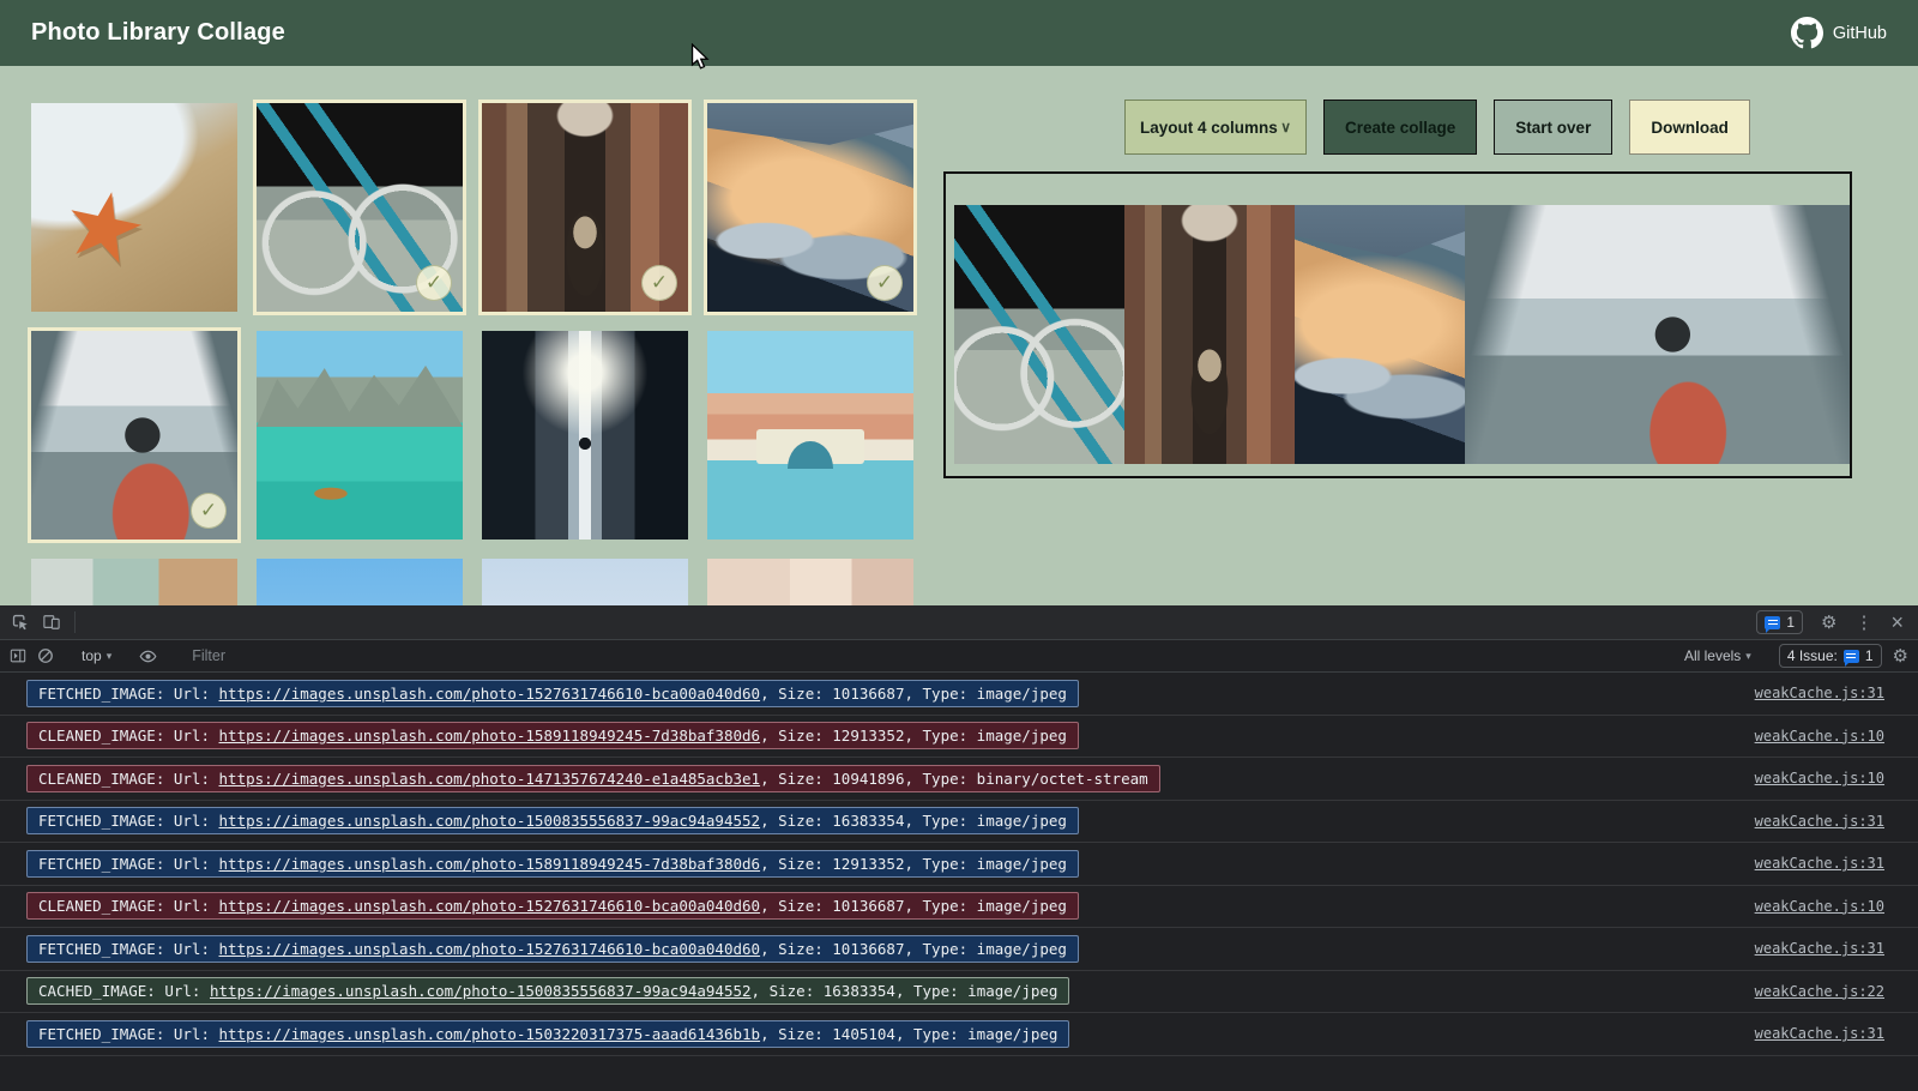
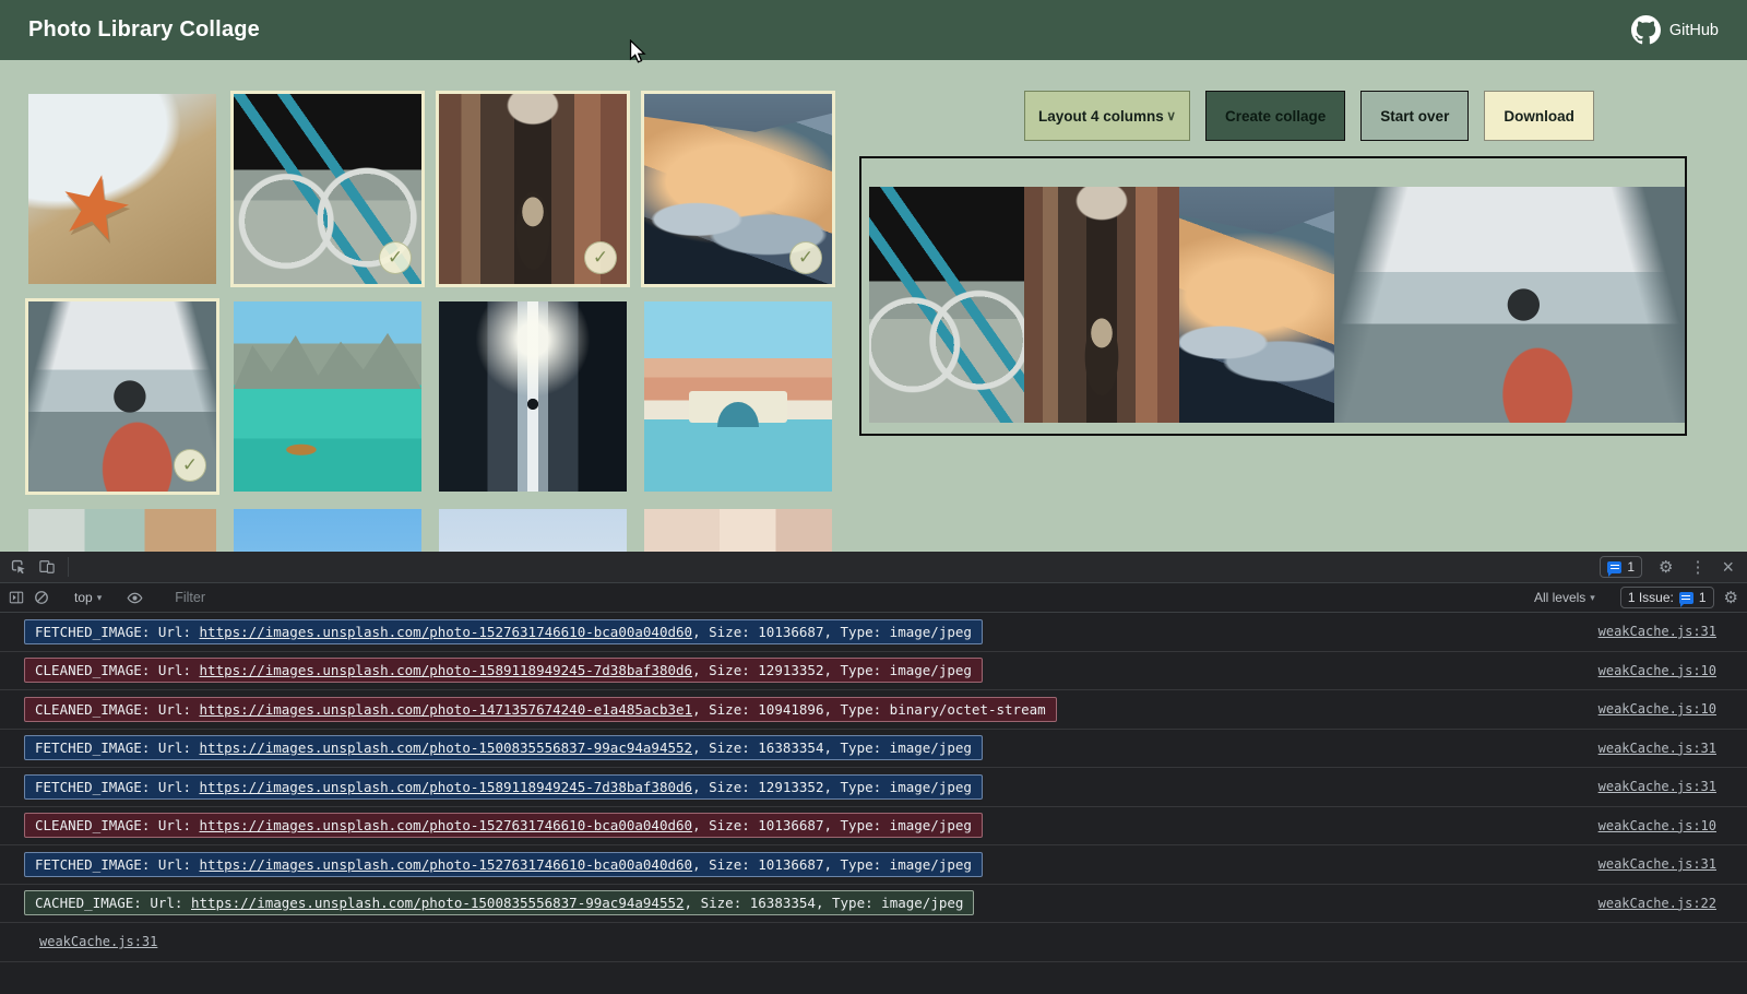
  Photo Library Collage
  GitHub
  ✓
  ✓
  ✓
  ✓
  Layout 4 columns
  ∨
  Create collage
  Start over
  Download
  1
  ⚙
  ⋮
  ×
  top
  ▾
  Filter
  All levels
  ▾
- 4 Issue:
+ 1 Issue:
  1
  ⚙
  FETCHED_IMAGE: Url: https://images.unsplash.com/photo-1527631746610-bca00a040d60, Size: 10136687, Type: image/jpeg
  weakCache.js:31
  CLEANED_IMAGE: Url: https://images.unsplash.com/photo-1589118949245-7d38baf380d6, Size: 12913352, Type: image/jpeg
  weakCache.js:10
  CLEANED_IMAGE: Url: https://images.unsplash.com/photo-1471357674240-e1a485acb3e1, Size: 10941896, Type: binary/octet-stream
  weakCache.js:10
  FETCHED_IMAGE: Url: https://images.unsplash.com/photo-1500835556837-99ac94a94552, Size: 16383354, Type: image/jpeg
  weakCache.js:31
  FETCHED_IMAGE: Url: https://images.unsplash.com/photo-1589118949245-7d38baf380d6, Size: 12913352, Type: image/jpeg
  weakCache.js:31
  CLEANED_IMAGE: Url: https://images.unsplash.com/photo-1527631746610-bca00a040d60, Size: 10136687, Type: image/jpeg
  weakCache.js:10
  FETCHED_IMAGE: Url: https://images.unsplash.com/photo-1527631746610-bca00a040d60, Size: 10136687, Type: image/jpeg
  weakCache.js:31
  CACHED_IMAGE: Url: https://images.unsplash.com/photo-1500835556837-99ac94a94552, Size: 16383354, Type: image/jpeg
  weakCache.js:22
- FETCHED_IMAGE: Url: https://images.unsplash.com/photo-1503220317375-aaad61436b1b, Size: 1405104, Type: image/jpeg
  weakCache.js:31
